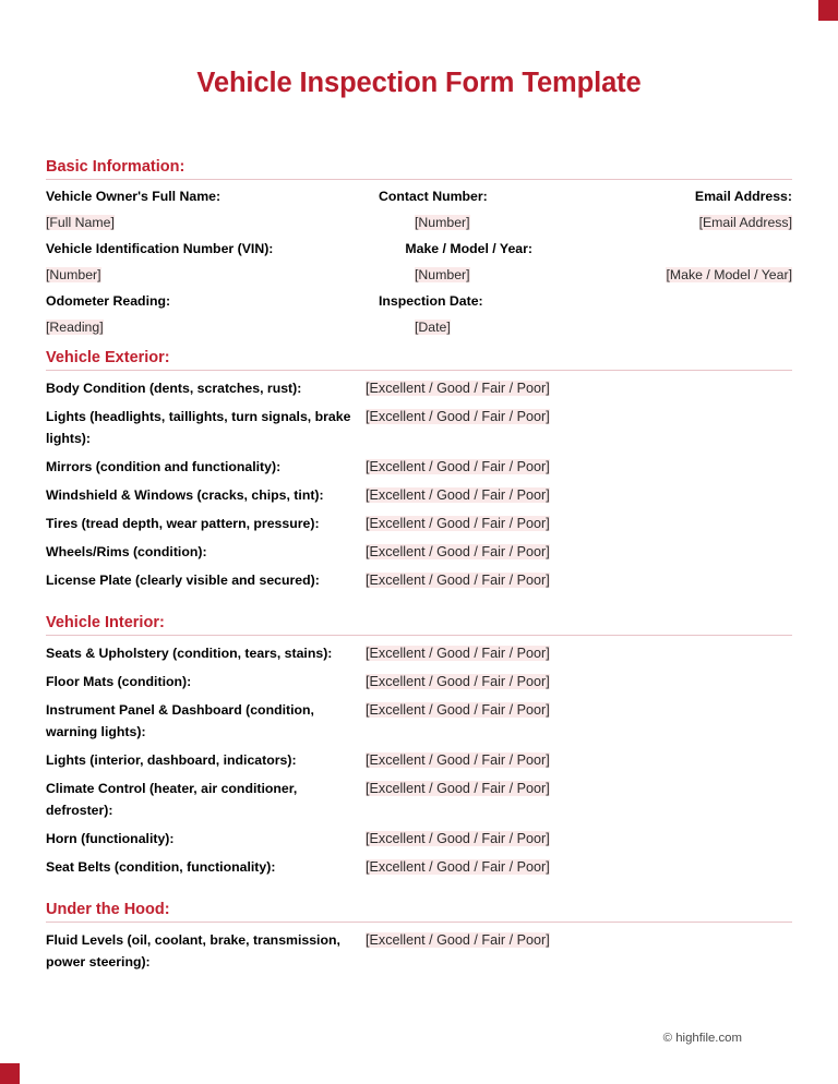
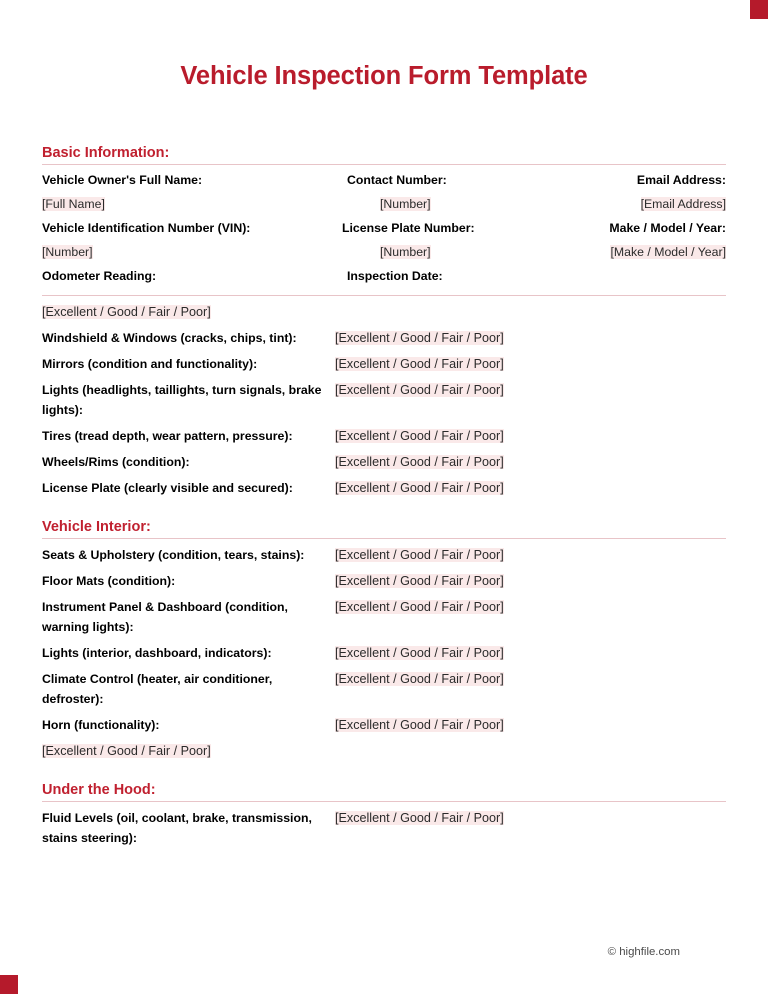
  Vehicle Inspection Form Template
  Basic Information:
  Vehicle Owner's Full Name:
  Contact Number:
  Email Address:
  [Full Name]
  [Number]
  [Email Address]
  Vehicle Identification Number (VIN):
+ License Plate Number:
  Make / Model / Year:
  [Number]
  [Number]
  [Make / Model / Year]
  Odometer Reading:
  Inspection Date:
- [Reading]
- [Date]
- Vehicle Exterior:
- Body Condition (dents, scratches, rust):
  [Excellent / Good / Fair / Poor]
- Lights (headlights, taillights, turn signals, brake lights):
+ Windshield & Windows (cracks, chips, tint):
  [Excellent / Good / Fair / Poor]
  Mirrors (condition and functionality):
  [Excellent / Good / Fair / Poor]
- Windshield & Windows (cracks, chips, tint):
+ Lights (headlights, taillights, turn signals, brake lights):
  [Excellent / Good / Fair / Poor]
  Tires (tread depth, wear pattern, pressure):
  [Excellent / Good / Fair / Poor]
  Wheels/Rims (condition):
  [Excellent / Good / Fair / Poor]
  License Plate (clearly visible and secured):
  [Excellent / Good / Fair / Poor]
  Vehicle Interior:
  Seats & Upholstery (condition, tears, stains):
  [Excellent / Good / Fair / Poor]
  Floor Mats (condition):
  [Excellent / Good / Fair / Poor]
  Instrument Panel & Dashboard (condition, warning lights):
  [Excellent / Good / Fair / Poor]
  Lights (interior, dashboard, indicators):
  [Excellent / Good / Fair / Poor]
  Climate Control (heater, air conditioner, defroster):
  [Excellent / Good / Fair / Poor]
  Horn (functionality):
  [Excellent / Good / Fair / Poor]
- Seat Belts (condition, functionality):
  [Excellent / Good / Fair / Poor]
  Under the Hood:
- Fluid Levels (oil, coolant, brake, transmission, power steering):
+ Fluid Levels (oil, coolant, brake, transmission, stains steering):
  [Excellent / Good / Fair / Poor]
  © highfile.com
